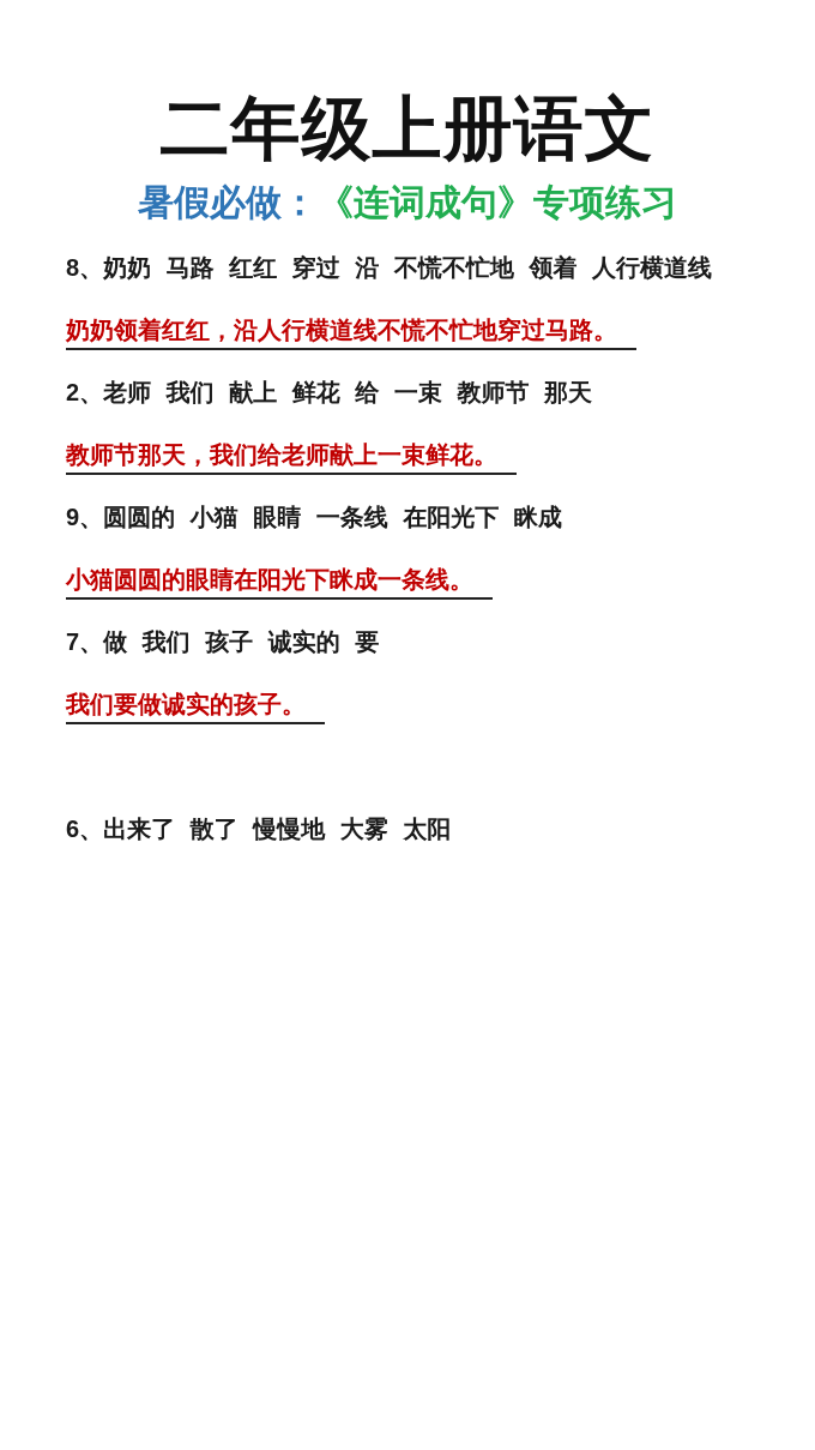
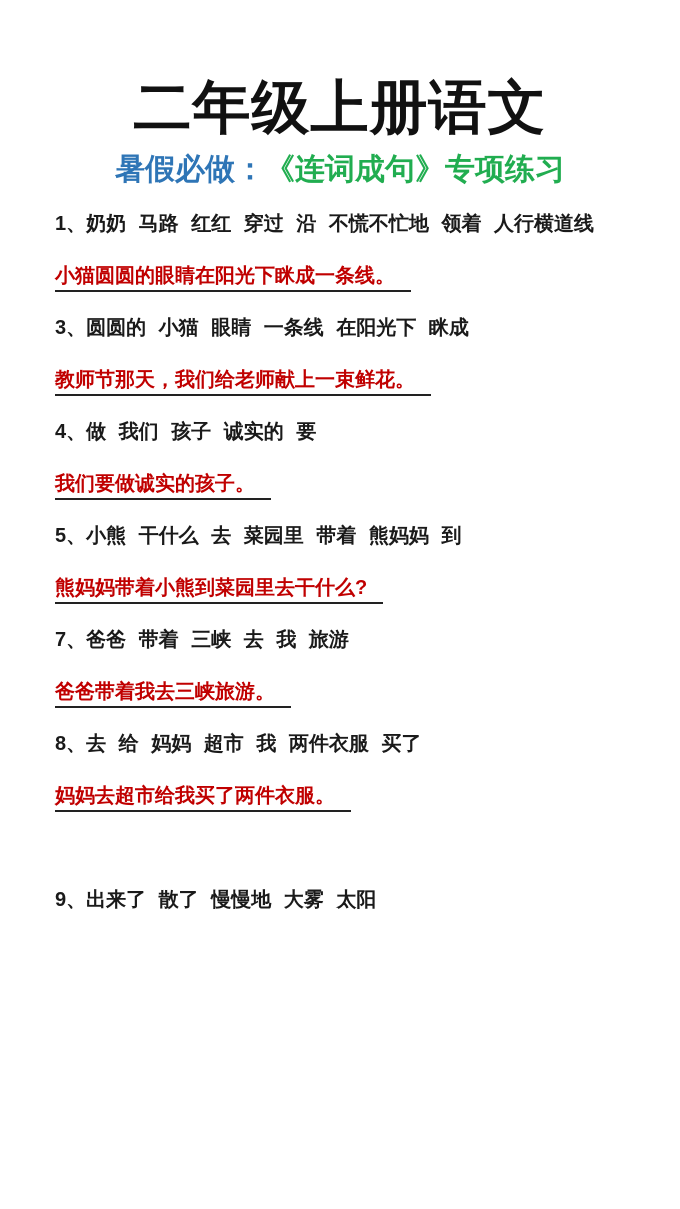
  二年级上册语文
  暑假必做：《连词成句》专项练习
- 8、奶奶 马路 红红 穿过 沿 不慌不忙地 领着 人行横道线
+ 1、奶奶 马路 红红 穿过 沿 不慌不忙地 领着 人行横道线
- 奶奶领着红红，沿人行横道线不慌不忙地穿过马路。
- 2、老师 我们 献上 鲜花 给 一束 教师节 那天
- 教师节那天，我们给老师献上一束鲜花。
+ 小猫圆圆的眼睛在阳光下眯成一条线。
- 9、圆圆的 小猫 眼睛 一条线 在阳光下 眯成
+ 3、圆圆的 小猫 眼睛 一条线 在阳光下 眯成
- 小猫圆圆的眼睛在阳光下眯成一条线。
+ 教师节那天，我们给老师献上一束鲜花。
- 7、做 我们 孩子 诚实的 要
+ 4、做 我们 孩子 诚实的 要
  我们要做诚实的孩子。
+ 5、小熊 干什么 去 菜园里 带着 熊妈妈 到
+ 熊妈妈带着小熊到菜园里去干什么?
+ 7、爸爸 带着 三峡 去 我 旅游
+ 爸爸带着我去三峡旅游。
+ 8、去 给 妈妈 超市 我 两件衣服 买了
+ 妈妈去超市给我买了两件衣服。
- 6、出来了 散了 慢慢地 大雾 太阳
+ 9、出来了 散了 慢慢地 大雾 太阳
